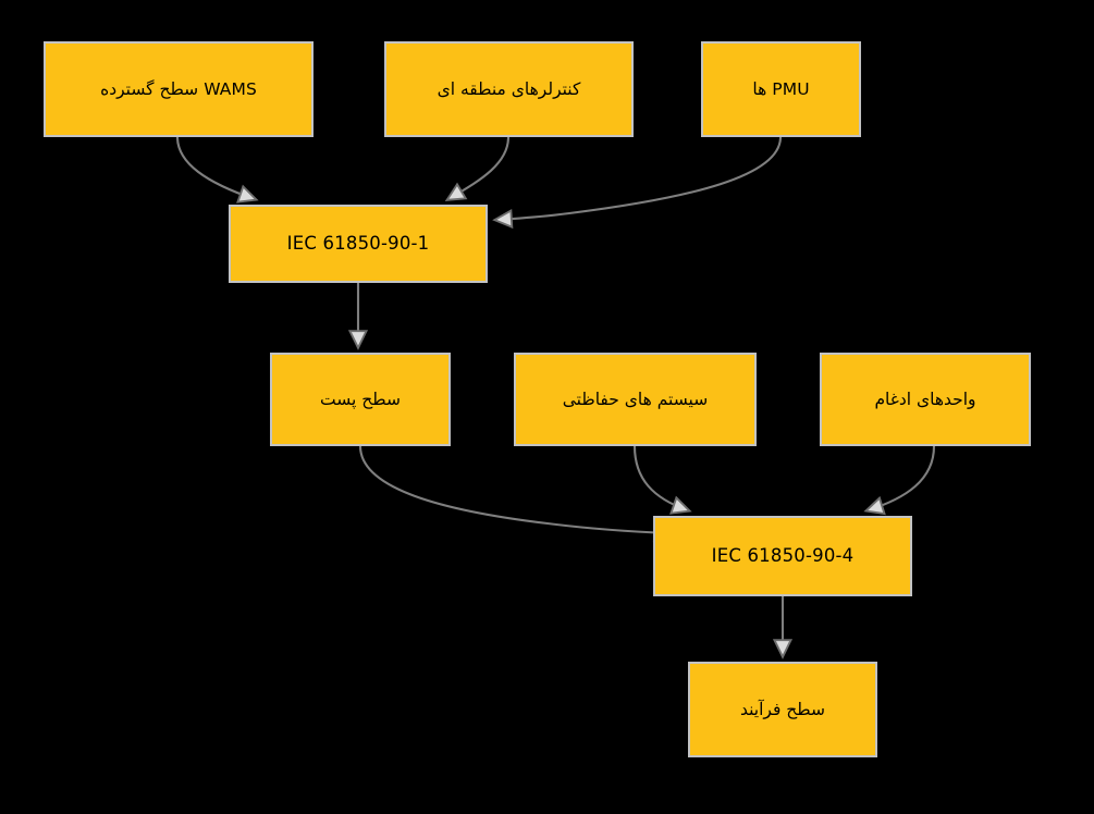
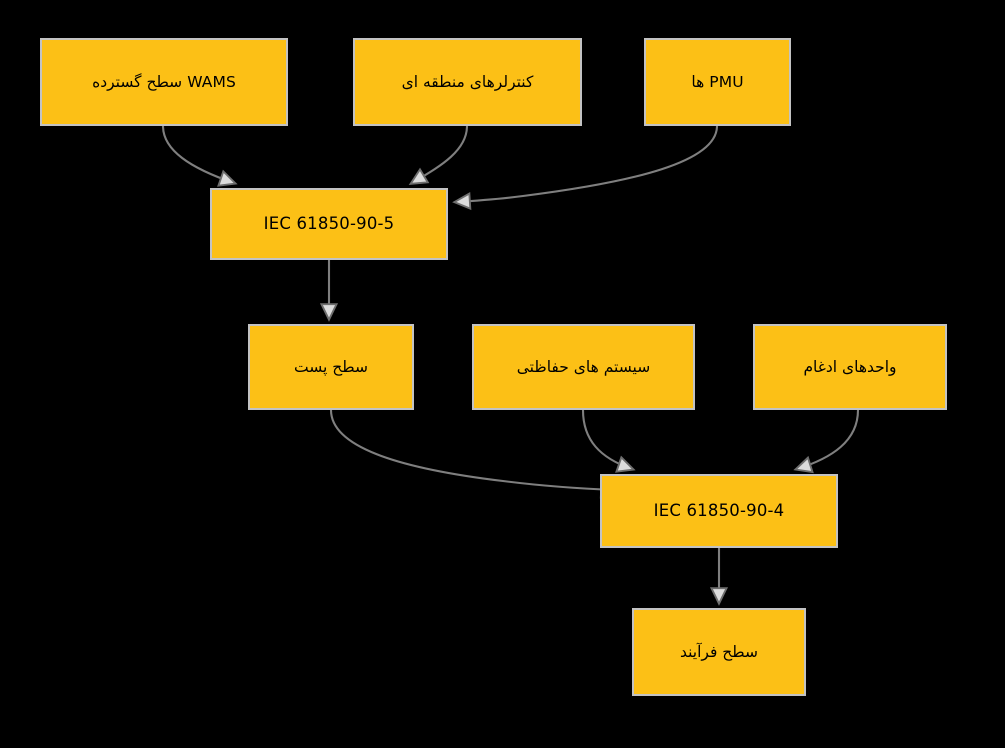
  WAMS سطح گسترده
  کنترلرهای منطقه ای
  PMU ها
- IEC 61850-90-1
+ IEC 61850-90-5
  سطح پست
  سیستم های حفاظتی
  واحدهای ادغام
  IEC 61850-90-4
  سطح فرآیند
